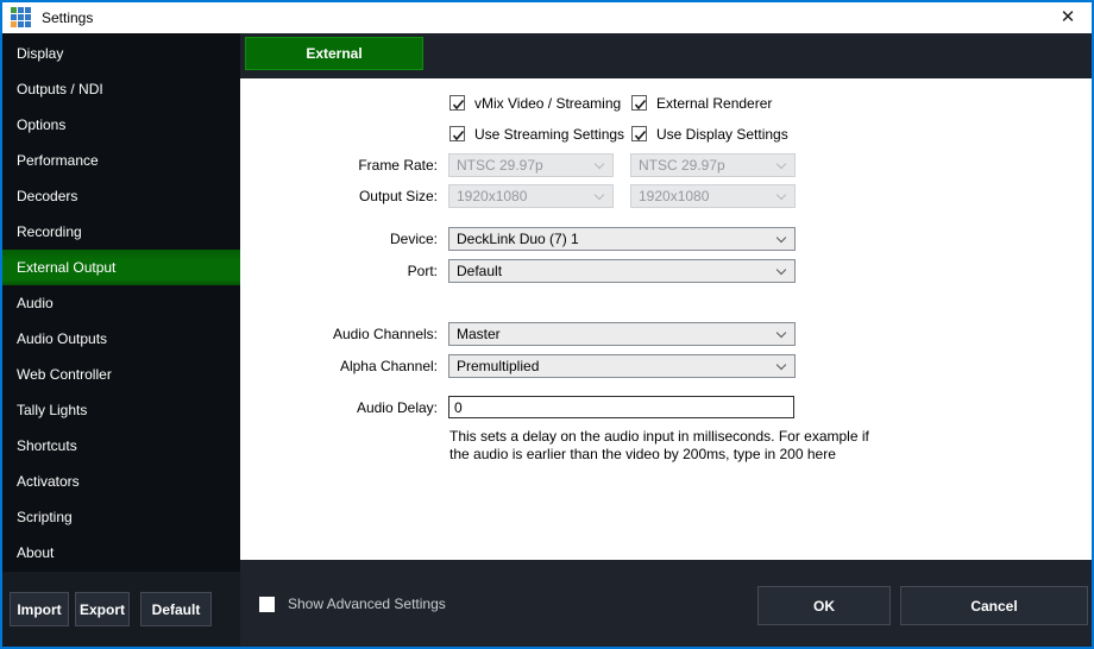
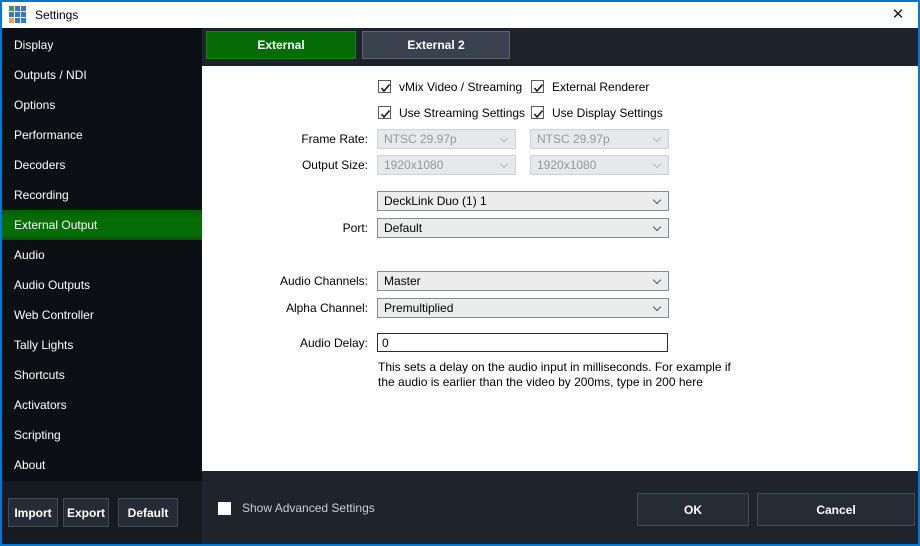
  Settings
  ✕
  Display
  Outputs / NDI
  Options
  Performance
  Decoders
  Recording
  External Output
  Audio
  Audio Outputs
  Web Controller
  Tally Lights
  Shortcuts
  Activators
  Scripting
  About
  Import
  Export
  Default
  External
+ External 2
  vMix Video / Streaming
  External Renderer
  Use Streaming Settings
  Use Display Settings
  Frame Rate:
  NTSC 29.97p
  NTSC 29.97p
  Output Size:
  1920x1080
  1920x1080
- Device:
- DeckLink Duo (7) 1
+ DeckLink Duo (1) 1
  Port:
  Default
  Audio Channels:
  Master
  Alpha Channel:
  Premultiplied
  Audio Delay:
  0
  This sets a delay on the audio input in milliseconds. For example if
  the audio is earlier than the video by 200ms, type in 200 here
  Show Advanced Settings
  OK
  Cancel
